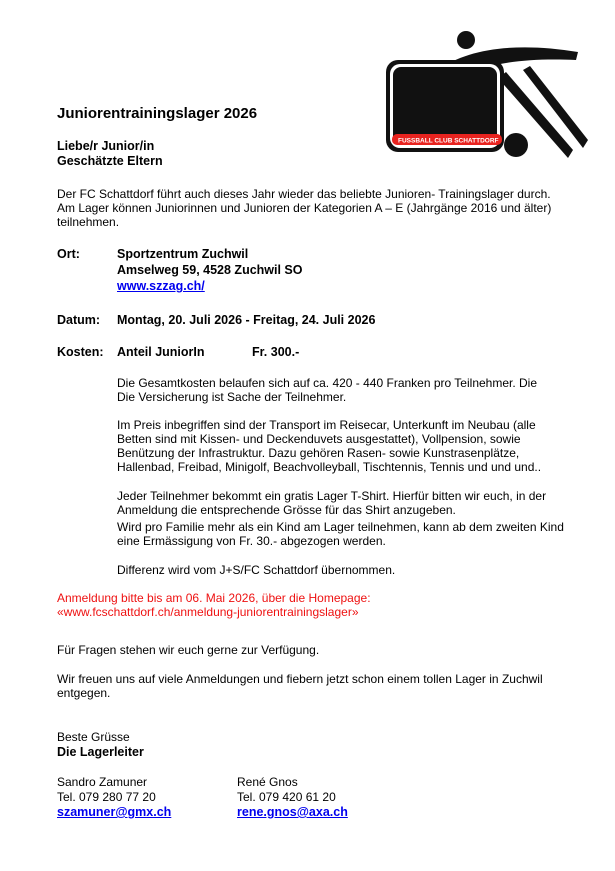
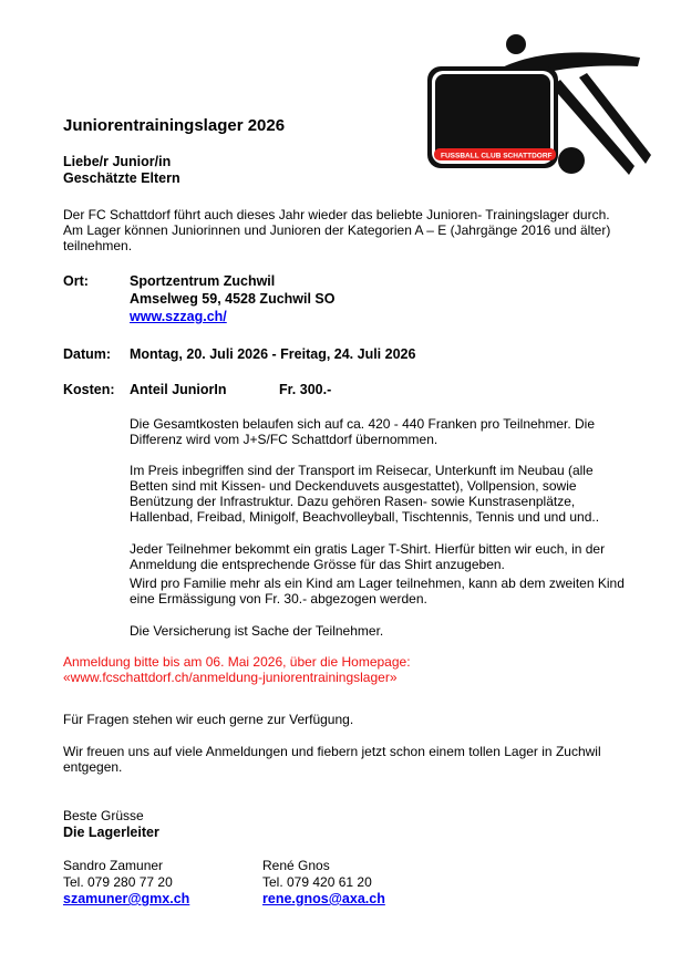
  Juniorentrainingslager 2026
  Liebe/r Junior/in
  Geschätzte Eltern
  Der FC Schattdorf führt auch dieses Jahr wieder das beliebte Junioren- Trainingslager durch.
  Am Lager können Juniorinnen und Junioren der Kategorien A – E (Jahrgänge 2016 und älter)
  teilnehmen.
  Ort:
  Sportzentrum Zuchwil
  Amselweg 59, 4528 Zuchwil SO
  www.szzag.ch/
  Datum:
  Montag, 20. Juli 2026 - Freitag, 24. Juli 2026
  Kosten:
  Anteil JuniorIn
  Fr. 300.-
  Die Gesamtkosten belaufen sich auf ca. 420 - 440 Franken pro Teilnehmer. Die
- Die Versicherung ist Sache der Teilnehmer.
+ Differenz wird vom J+S/FC Schattdorf übernommen.
  Im Preis inbegriffen sind der Transport im Reisecar, Unterkunft im Neubau (alle
  Betten sind mit Kissen- und Deckenduvets ausgestattet), Vollpension, sowie
  Benützung der Infrastruktur. Dazu gehören Rasen- sowie Kunstrasenplätze,
  Hallenbad, Freibad, Minigolf, Beachvolleyball, Tischtennis, Tennis und und und..
  Jeder Teilnehmer bekommt ein gratis Lager T-Shirt. Hierfür bitten wir euch, in der
  Anmeldung die entsprechende Grösse für das Shirt anzugeben.
  Wird pro Familie mehr als ein Kind am Lager teilnehmen, kann ab dem zweiten Kind
  eine Ermässigung von Fr. 30.- abgezogen werden.
- Differenz wird vom J+S/FC Schattdorf übernommen.
+ Die Versicherung ist Sache der Teilnehmer.
  Anmeldung bitte bis am 06. Mai 2026, über die Homepage:
  «www.fcschattdorf.ch/anmeldung-juniorentrainingslager»
  Für Fragen stehen wir euch gerne zur Verfügung.
  Wir freuen uns auf viele Anmeldungen und fiebern jetzt schon einem tollen Lager in Zuchwil
  entgegen.
  Beste Grüsse
  Die Lagerleiter
  Sandro Zamuner
  Tel. 079 280 77 20
  szamuner@gmx.ch
  René Gnos
  Tel. 079 420 61 20
  rene.gnos@axa.ch
